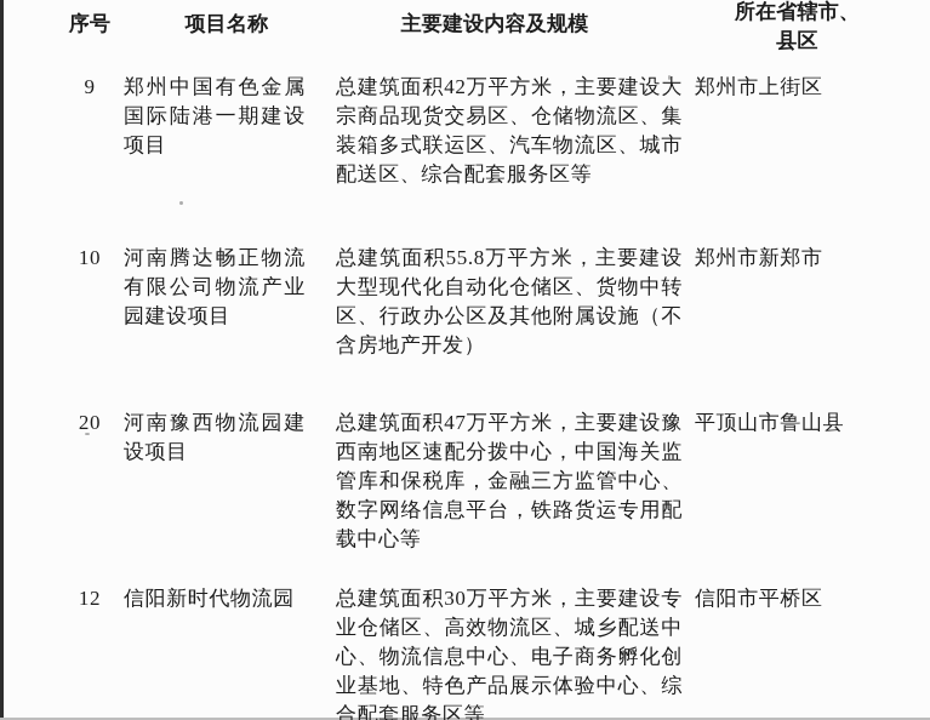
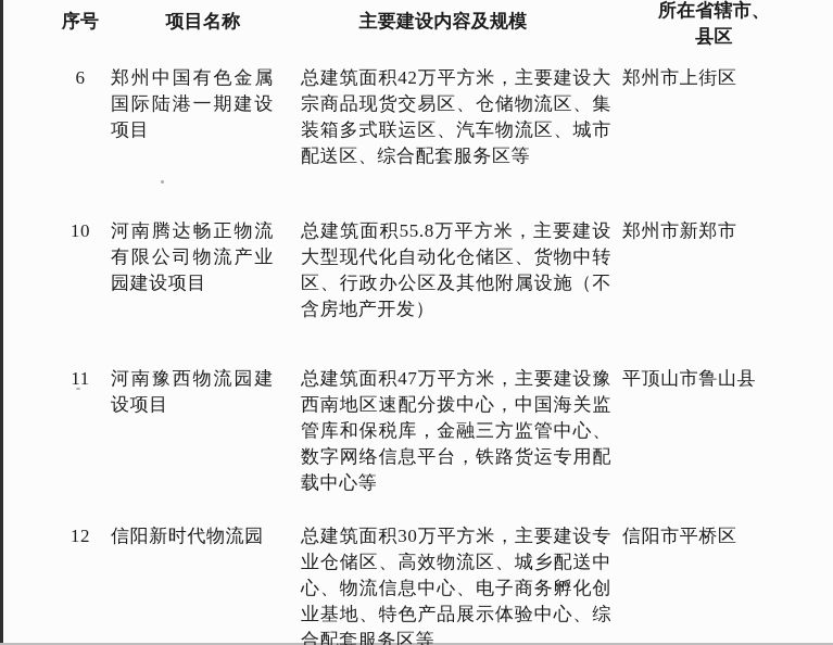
  序号
  项目名称
  主要建设内容及规模
  所在省辖市、县区
- 9
+ 6
  郑州中国有色金属国际陆港一期建设项目
  总建筑面积42万平方米，主要建设大宗商品现货交易区、仓储物流区、集装箱多式联运区、汽车物流区、城市配送区、综合配套服务区等
  郑州市上街区
  10
  河南腾达畅正物流有限公司物流产业园建设项目
  总建筑面积55.8万平方米，主要建设大型现代化自动化仓储区、货物中转区、行政办公区及其他附属设施（不含房地产开发）
  郑州市新郑市
- 20
+ 11
  河南豫西物流园建设项目
  总建筑面积47万平方米，主要建设豫西南地区速配分拨中心，中国海关监管库和保税库，金融三方监管中心、数字网络信息平台，铁路货运专用配载中心等
  平顶山市鲁山县
  12
  信阳新时代物流园
  总建筑面积30万平方米，主要建设专业仓储区、高效物流区、城乡配送中心、物流信息中心、电子商务孵化创业基地、特色产品展示体验中心、综合配套服务区等
  信阳市平桥区
